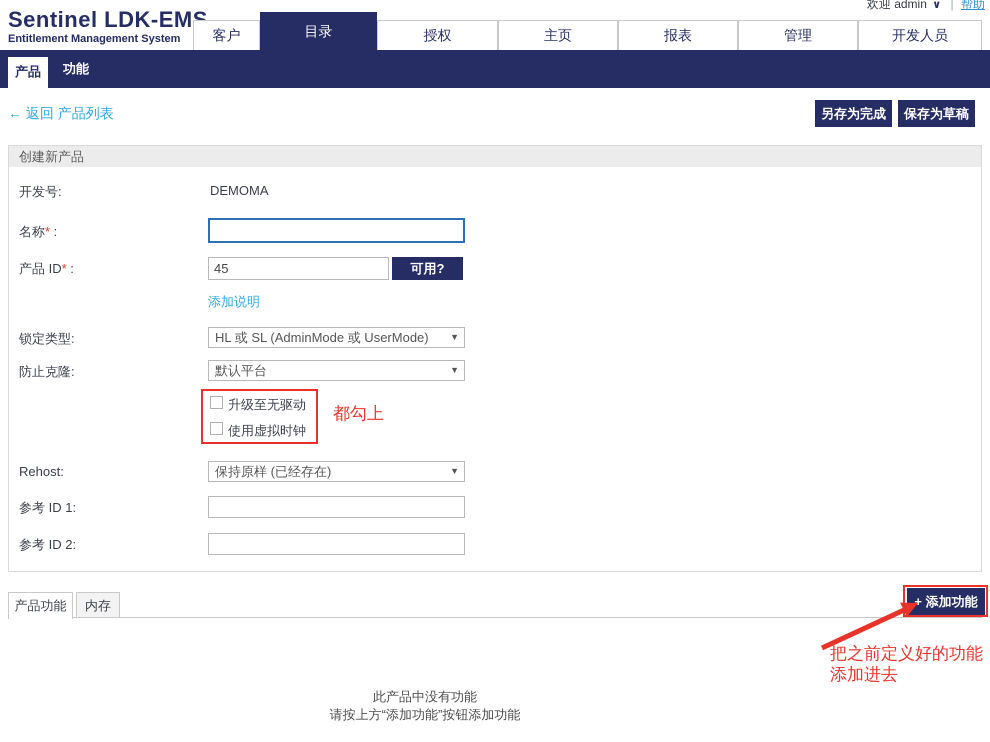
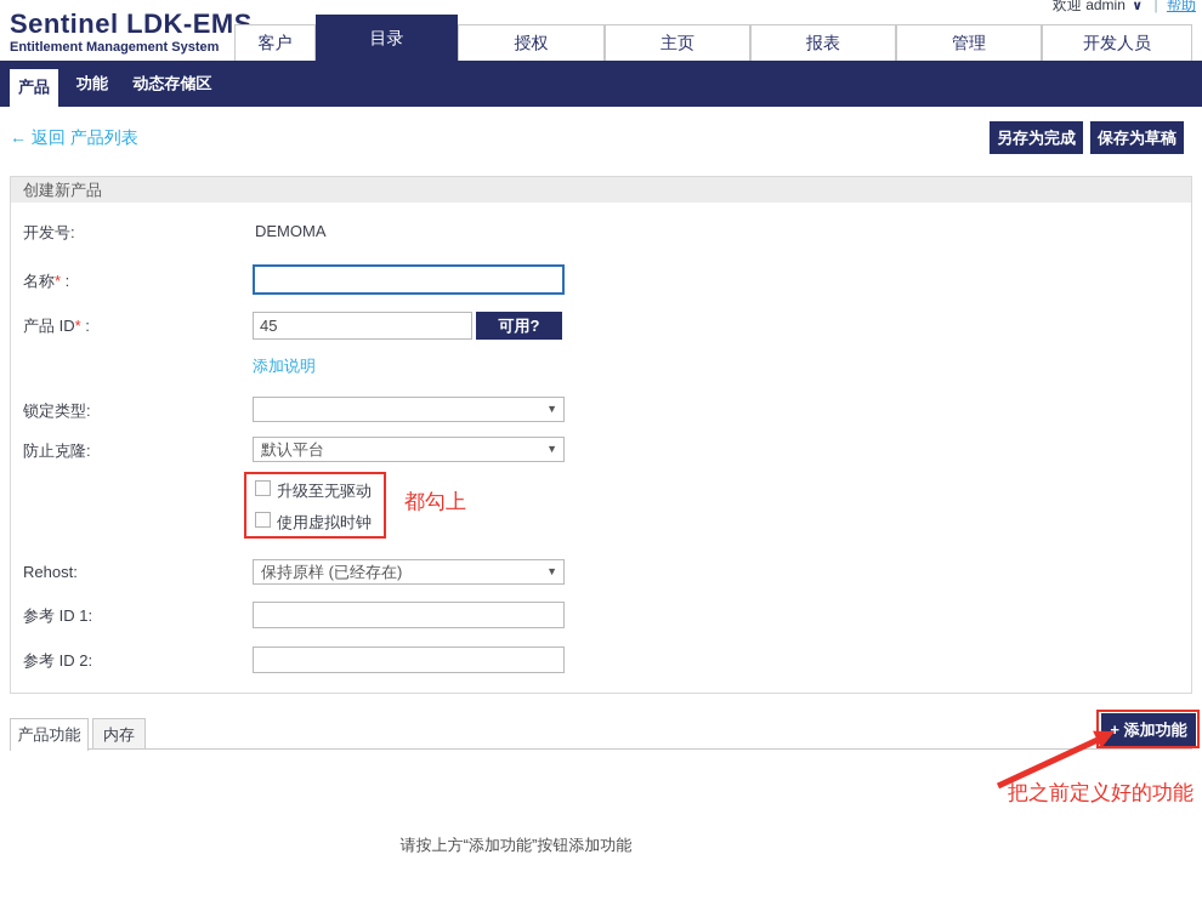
  Sentinel LDK-EM
  Entitlement Management System
  欢迎 admin ∨ | 帮助
  客户
  目录
  授权
  主页
  报表
  管理
  开发人员
  产品
  功能
+ 动态存储区
  ← 返回 产品列表
  另存为完成
  保存为草稿
  创建新产品
  开发号:
  DEMOMA
  名称* :
  产品 ID* :
  45
  可用?
  添加说明
  锁定类型:
- HL 或 SL (AdminMode 或 UserMode)
  ▼
  防止克隆:
  默认平台
  ▼
  升级至无驱动
  使用虚拟时钟
  都勾上
  Rehost:
  保持原样 (已经存在)
  ▼
  参考 ID 1:
  参考 ID 2:
  产品功能
  内存
  + 添加功能
  把之前定义好的功能
- 添加进去
- 此产品中没有功能
  请按上方“添加功能”按钮添加功能
